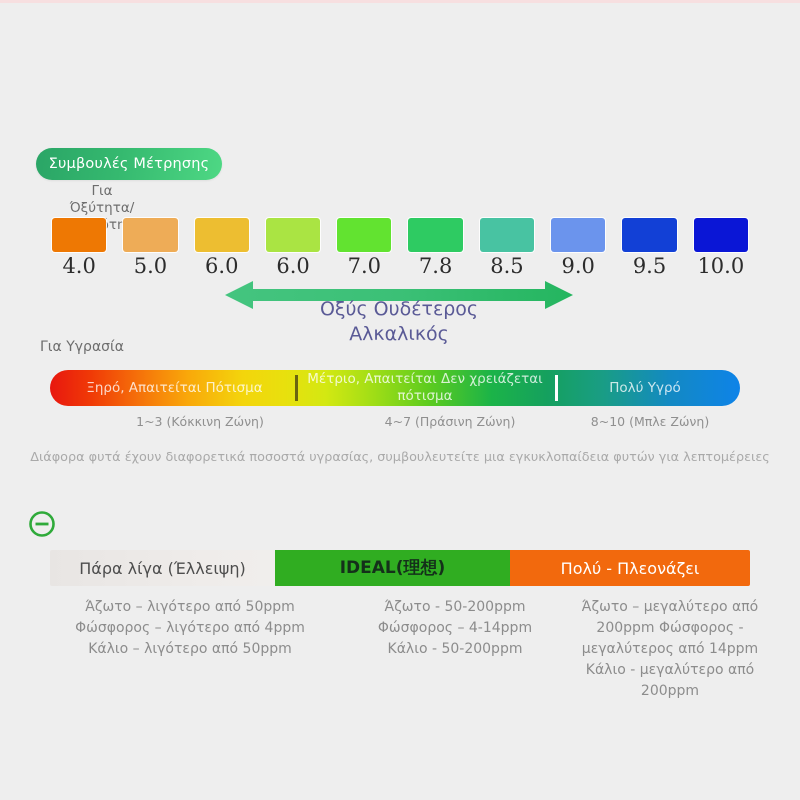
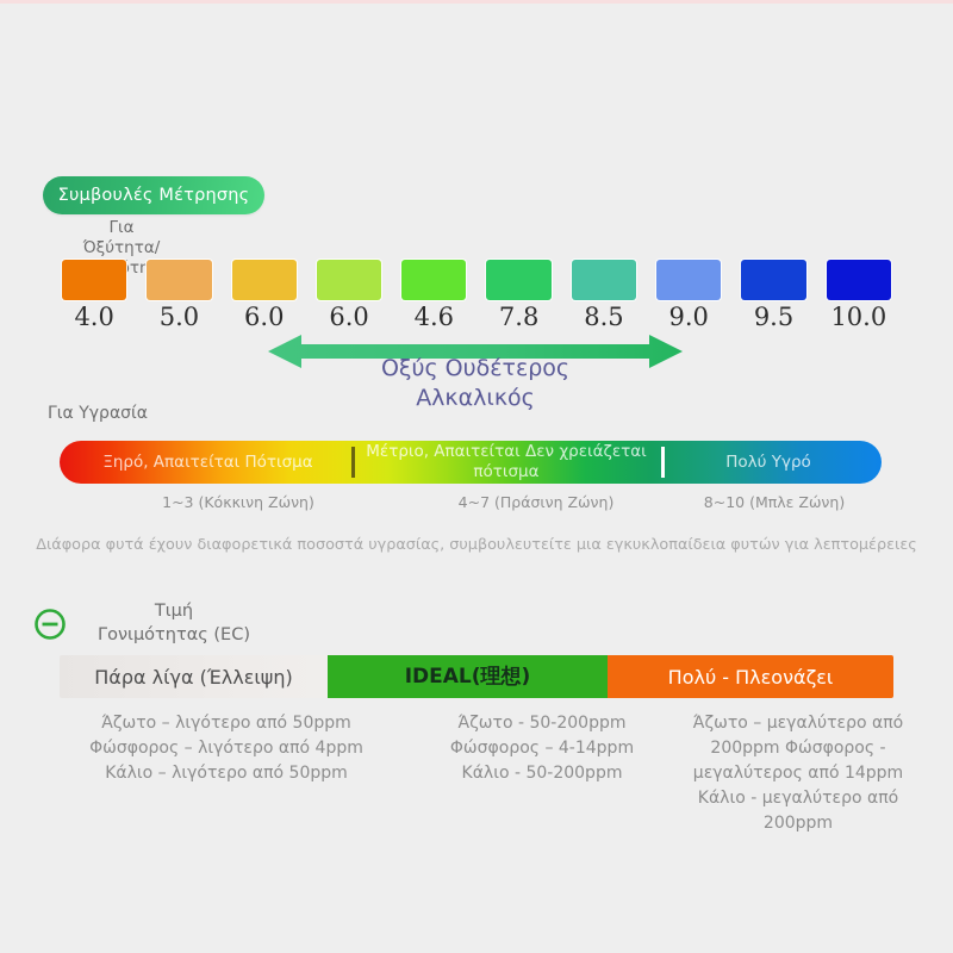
  Συμβουλές Μέτρησης
  Για
  4.0
  5.0
  6.0
  6.0
- 7.0
+ 4.6
  7.8
  8.5
  9.0
  9.5
  10.0
  Οξύς Ουδέτερος
  Αλκαλικός
  Για Υγρασία
  Ξηρό, Απαιτείται Πότισμα
  Μέτριο, Απαιτείται Δεν χρειάζεται πότισμα
  Πολύ Υγρό
  1~3 (Κόκκινη Ζώνη)
  4~7 (Πράσινη Ζώνη)
  8~10 (Μπλε Ζώνη)
  Διάφορα φυτά έχουν διαφορετικά ποσοστά υγρασίας, συμβουλευτείτε μια εγκυκλοπαίδεια φυτών για λεπτομέρειες
+ Τιμή
+ Γονιμότητας (EC)
  Πάρα λίγα (Έλλειψη)
  IDEAL(理想)
  Πολύ - Πλεονάζει
  Άζωτο – λιγότερο από 50ppm
  Φώσφορος – λιγότερο από 4ppm
  Κάλιο – λιγότερο από 50ppm
  Άζωτο - 50-200ppm
  Φώσφορος – 4-14ppm
  Κάλιο - 50-200ppm
  Άζωτο – μεγαλύτερο από 200ppm Φώσφορος - μεγαλύτερος από 14ppm Κάλιο - μεγαλύτερο από 200ppm
